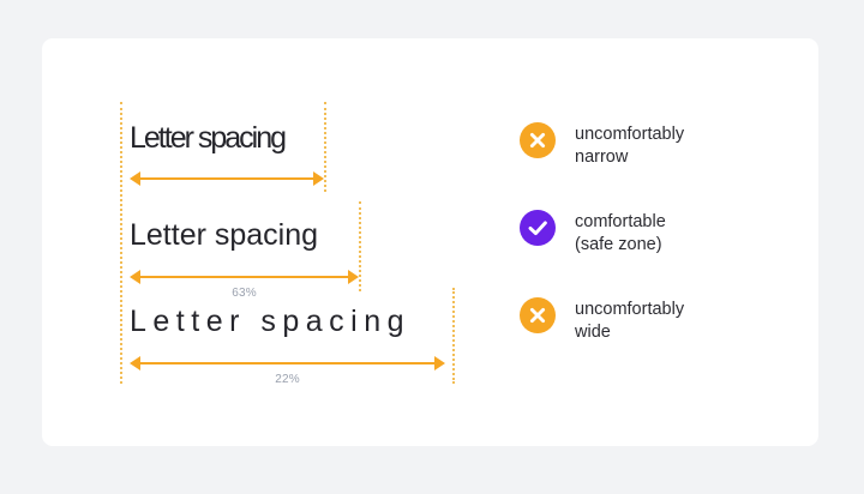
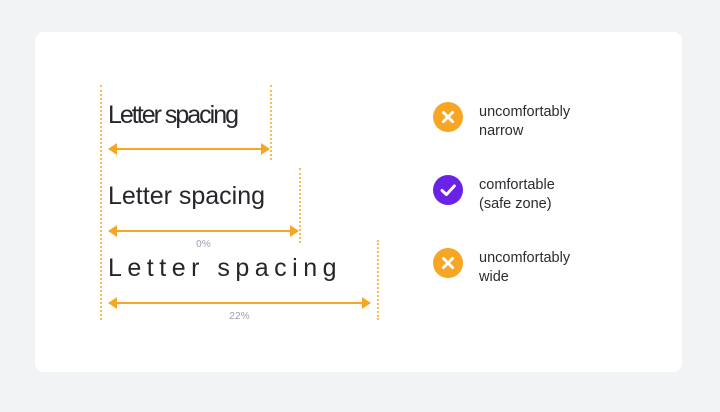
  Letter spacing
  Letter spacing
- 63%
+ 0%
  Letter spacing
  22%
  uncomfortably
  narrow
  comfortable
  (safe zone)
  uncomfortably
  wide
